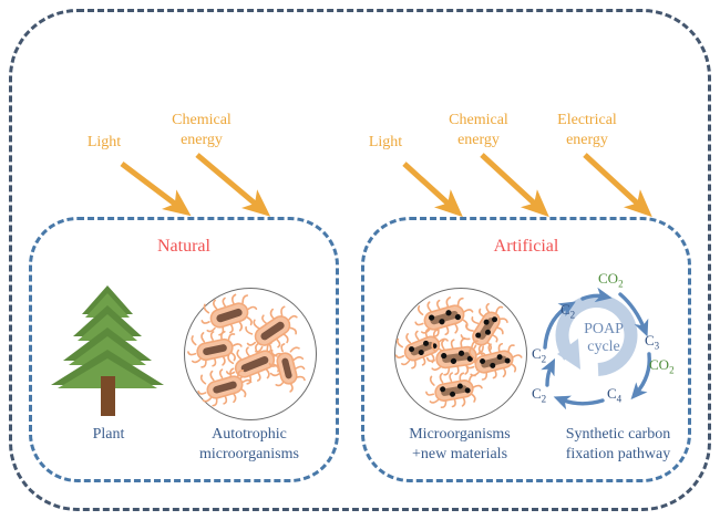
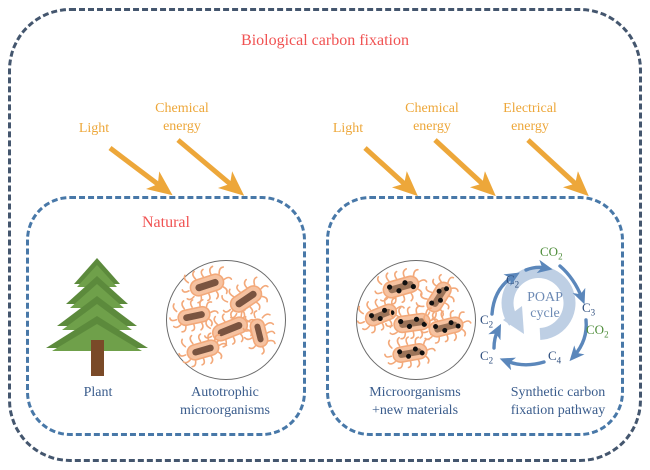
+ Biological carbon fixation
  Natural
- Artificial
  Light
  Chemical
  energy
  Light
  Chemical
  energy
  Electrical
  energy
  POAP
  cycle
  CO2
  C2
  C3
  CO2
  C2
  C2
  C4
  Plant
  Autotrophic
  microorganisms
  Microorganisms
  +new materials
  Synthetic carbon
  fixation pathway
